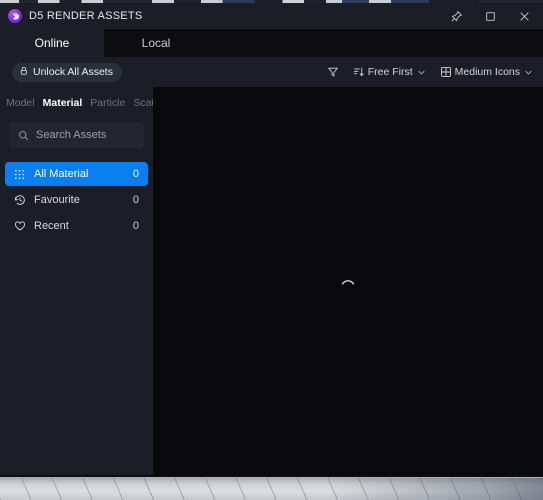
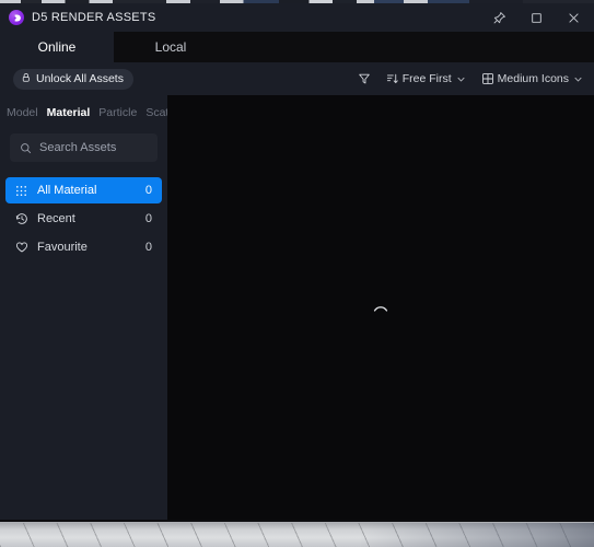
  D5 RENDER ASSETS
  Online
  Local
  Unlock All Assets
  Free First
  Medium Icons
  Model
  Material
  Particle
  Search Assets
  All Material
  0
- Favourite
+ Recent
  0
- Recent
+ Favourite
  0
